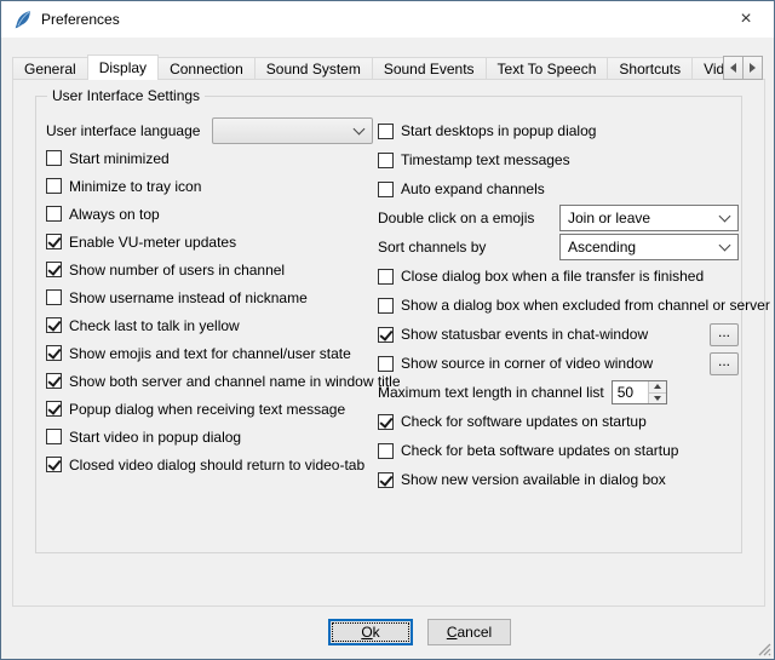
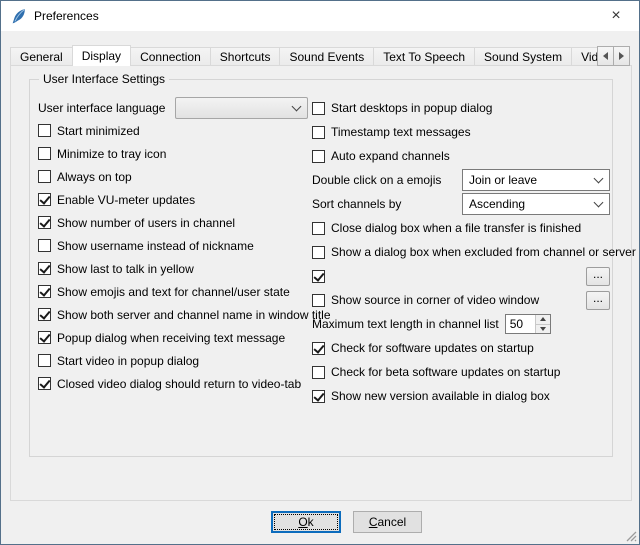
  Preferences
  ×
  General
  Display
  Connection
- Sound System
+ Shortcuts
  Sound Events
  Text To Speech
- Shortcuts
+ Sound System
  User Interface Settings
  User interface language
  Start minimized
  Minimize to tray icon
  Always on top
  Enable VU-meter updates
  Show number of users in channel
  Show username instead of nickname
- Check last to talk in yellow
+ Show last to talk in yellow
  Show emojis and text for channel/user state
  Show both server and channel name in window title
  Popup dialog when receiving text message
  Start video in popup dialog
  Closed video dialog should return to video-tab
  Start desktops in popup dialog
  Timestamp text messages
  Auto expand channels
  Double click on a emojis
  Join or leave
  Sort channels by
  Ascending
  Close dialog box when a file transfer is finished
  Show a dialog box when excluded from channel or server
- Show statusbar events in chat-window
  ...
  Show source in corner of video window
  ...
  Maximum text length in channel list
  50
  Check for software updates on startup
  Check for beta software updates on startup
  Show new version available in dialog box
  Ok
  Cancel
